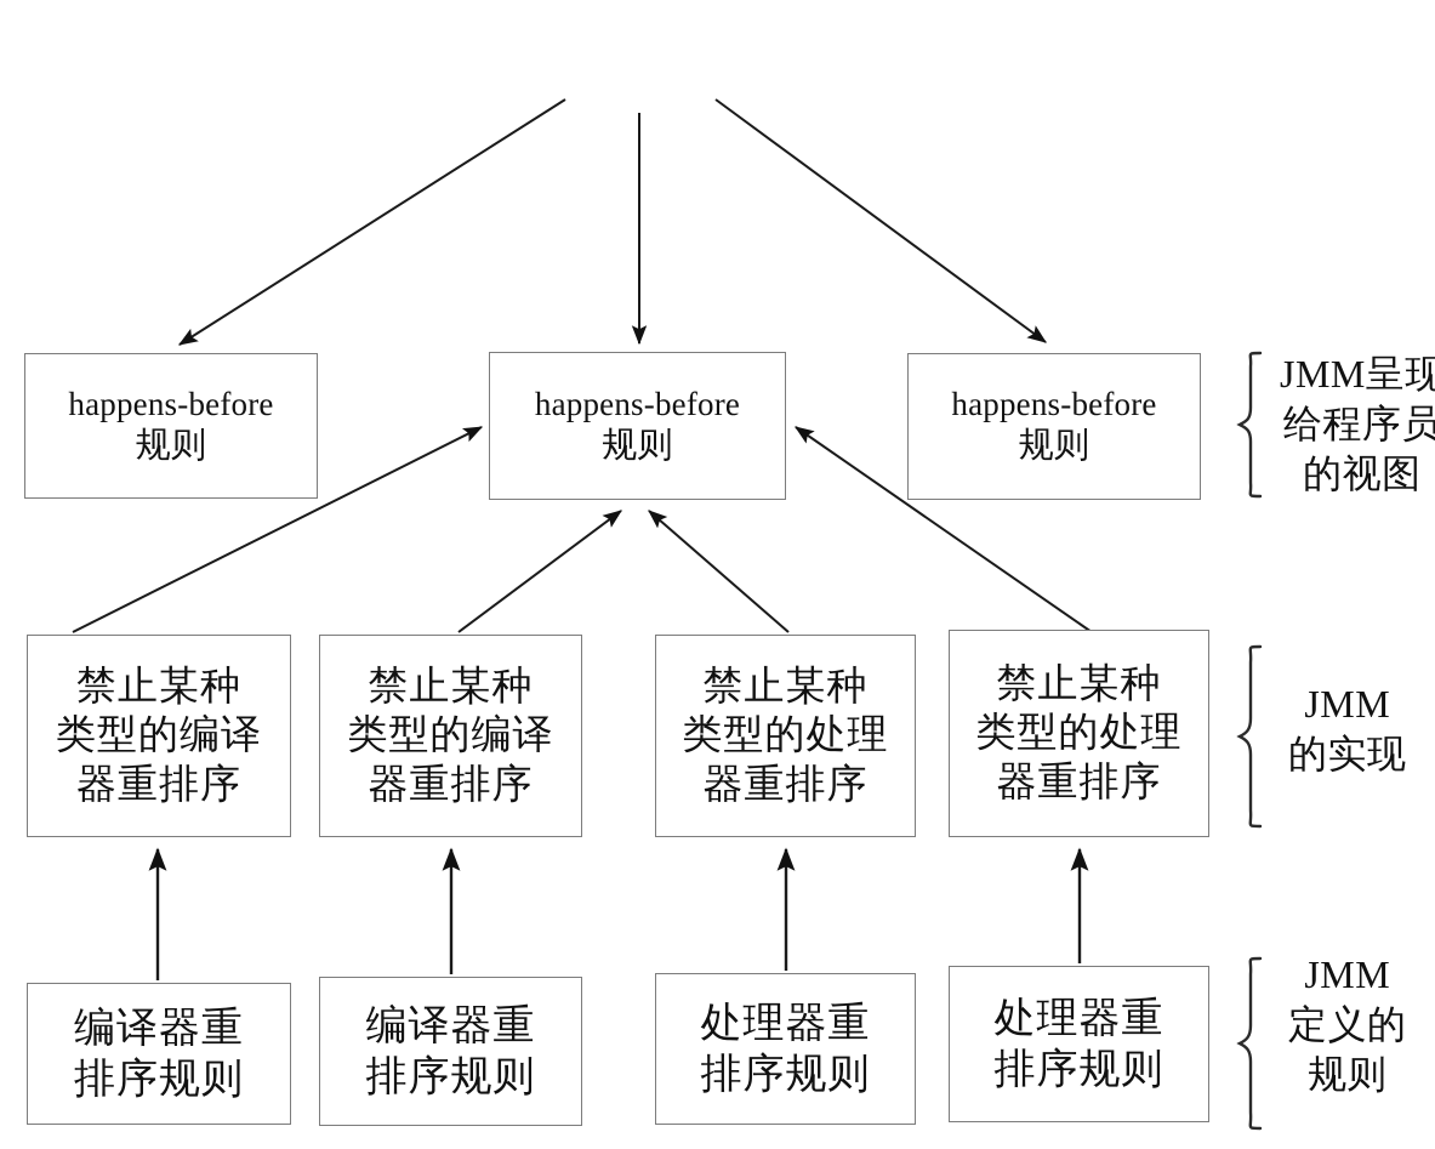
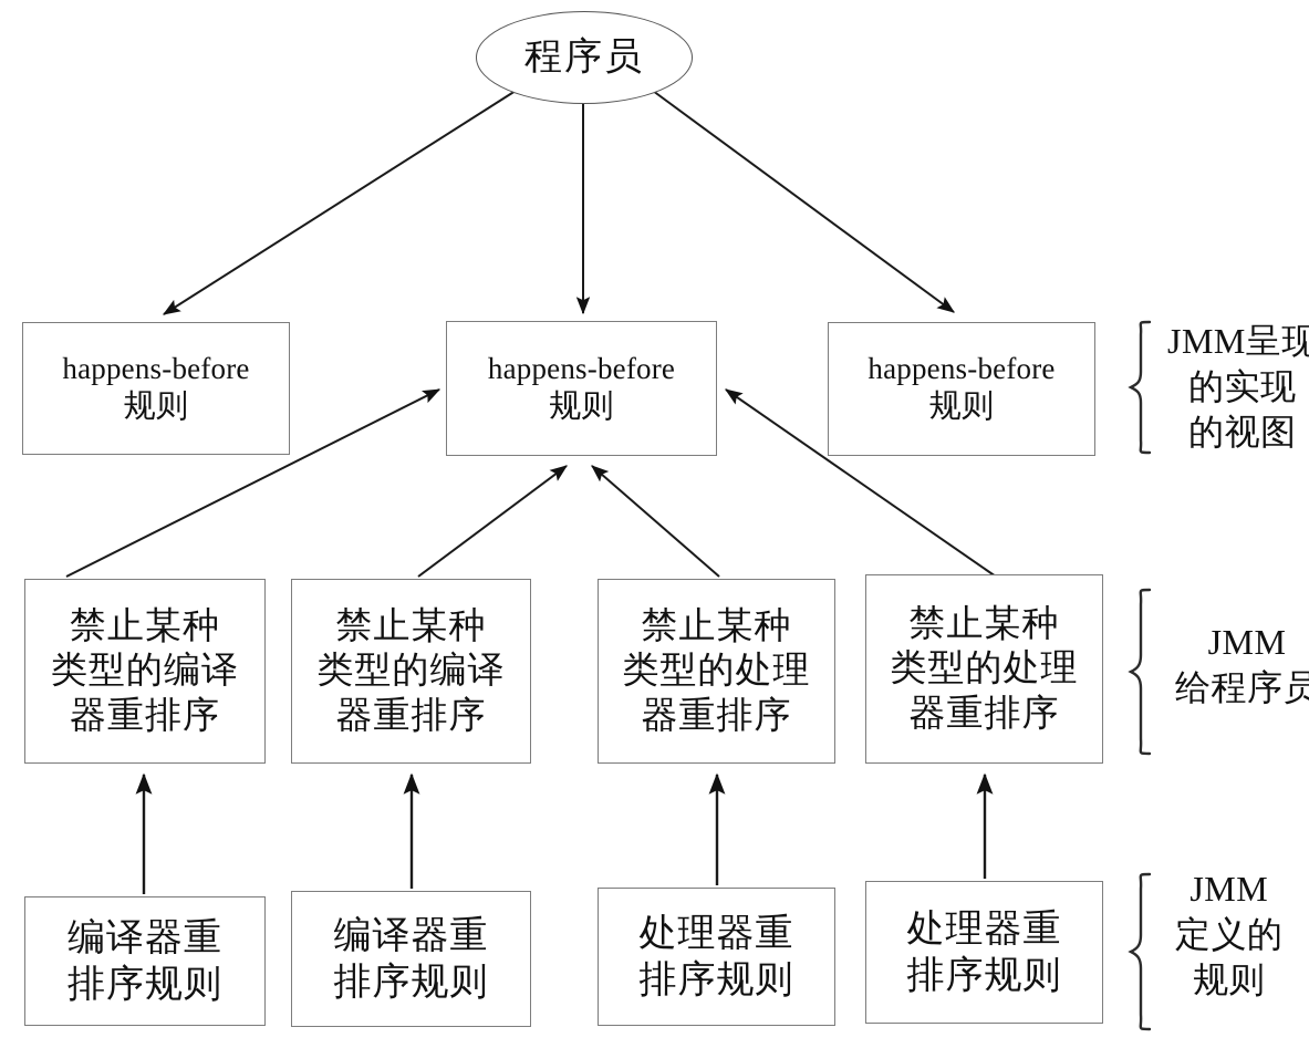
+ 程序员
  happens-before
  规则
  happens-before
  规则
  happens-before
  规则
  禁止某种
  类型的编译
  器重排序
  禁止某种
  类型的编译
  器重排序
  禁止某种
  类型的处理
  器重排序
  禁止某种
  类型的处理
  器重排序
  编译器重
  排序规则
  编译器重
  排序规则
  处理器重
  排序规则
  处理器重
  排序规则
  JMM呈现
- 给程序员
+ 的实现
  的视图
  JMM
- 的实现
+ 给程序员
  JMM
  定义的
  规则
